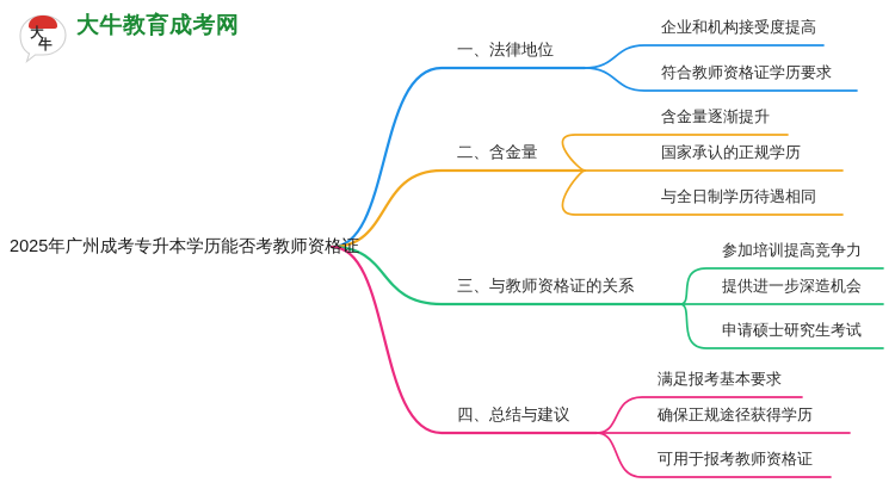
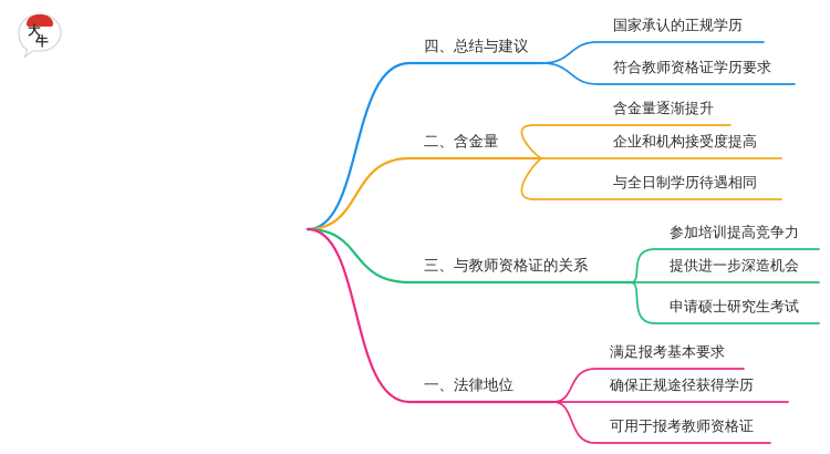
  大
  牛
- 大牛教育成考网
- 2025年广州成考专升本学历能否考教师资格证
- 一、法律地位
+ 四、总结与建议
- 企业和机构接受度提高
+ 国家承认的正规学历
  符合教师资格证学历要求
  二、含金量
  含金量逐渐提升
- 国家承认的正规学历
+ 企业和机构接受度提高
  与全日制学历待遇相同
  三、与教师资格证的关系
  参加培训提高竞争力
  提供进一步深造机会
  申请硕士研究生考试
- 四、总结与建议
+ 一、法律地位
  满足报考基本要求
  确保正规途径获得学历
  可用于报考教师资格证
